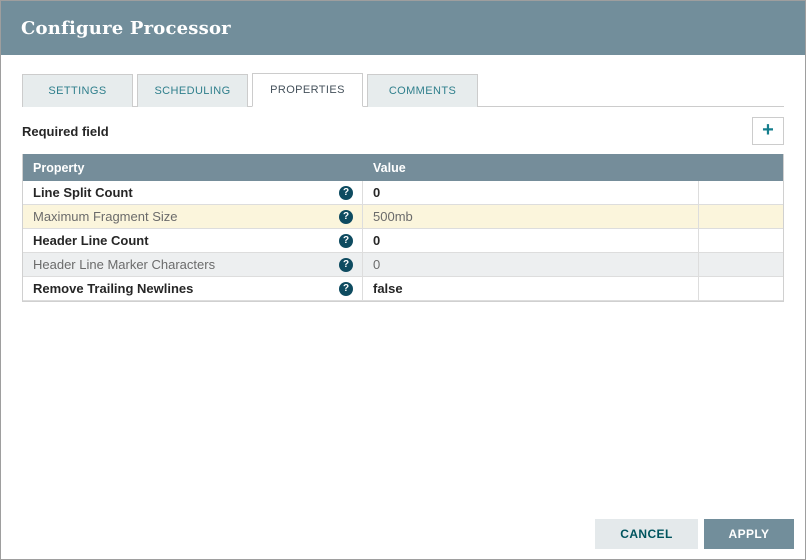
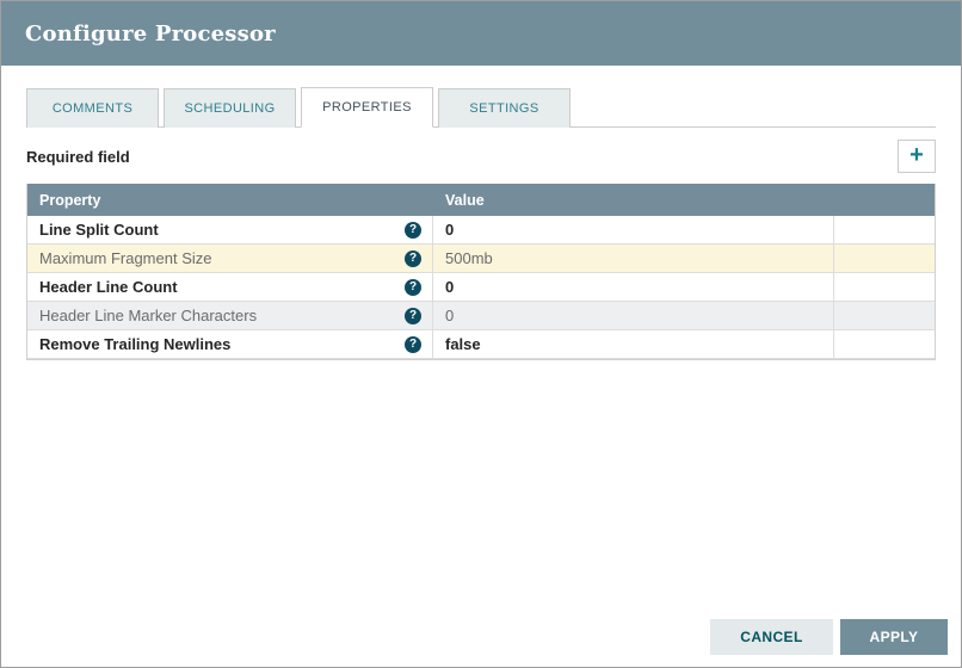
  Configure Processor
- SETTINGS
+ COMMENTS
  SCHEDULING
  PROPERTIES
- COMMENTS
+ SETTINGS
  Required field
  +
  Property
  Value
  Line Split Count
  ?
  0
  Maximum Fragment Size
  ?
  500mb
  Header Line Count
  ?
  0
  Header Line Marker Characters
  ?
  0
  Remove Trailing Newlines
  ?
  false
  CANCEL
  APPLY
